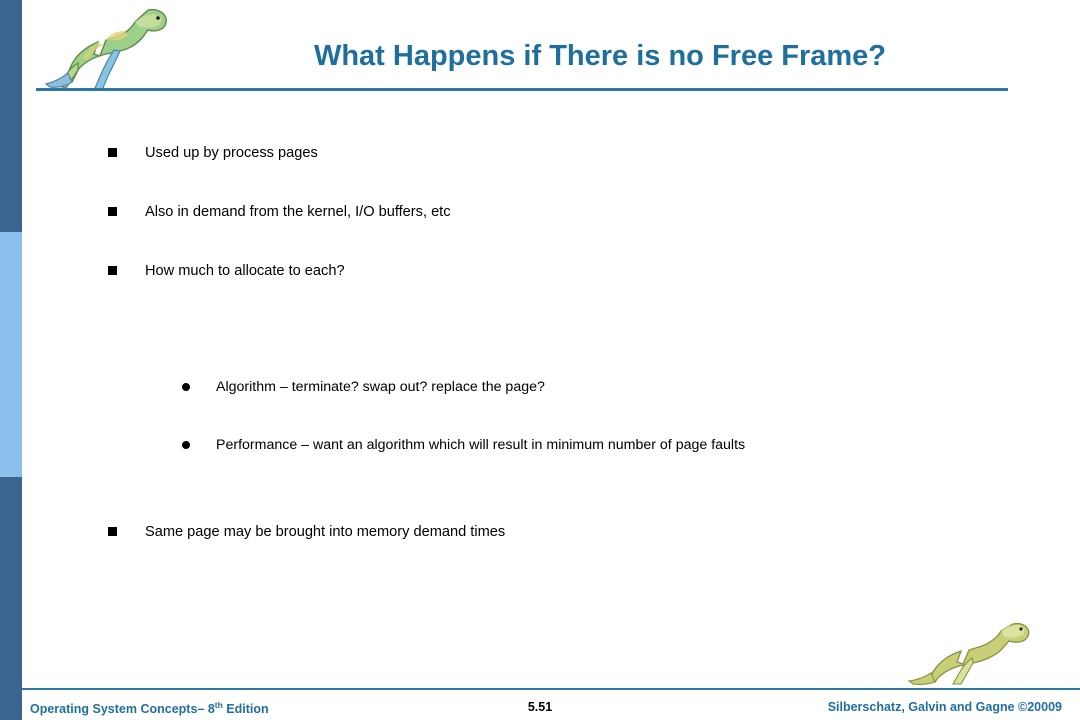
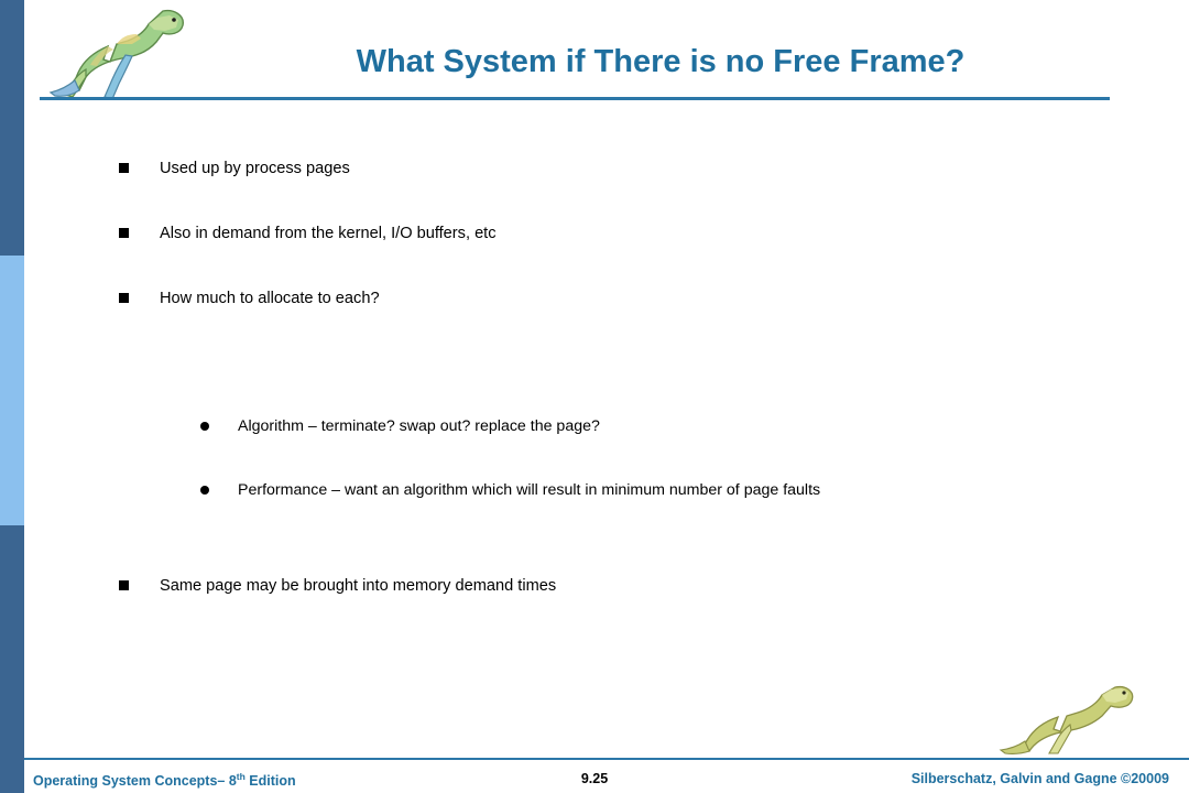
- What Happens if There is no Free Frame?
+ What System if There is no Free Frame?
  Used up by process pages
  Also in demand from the kernel, I/O buffers, etc
  How much to allocate to each?
  Algorithm – terminate? swap out? replace the page?
  Performance – want an algorithm which will result in minimum number of page faults
  Same page may be brought into memory demand times
  Operating System Concepts– 8th Edition
- 5.51
+ 9.25
  Silberschatz, Galvin and Gagne ©20009
